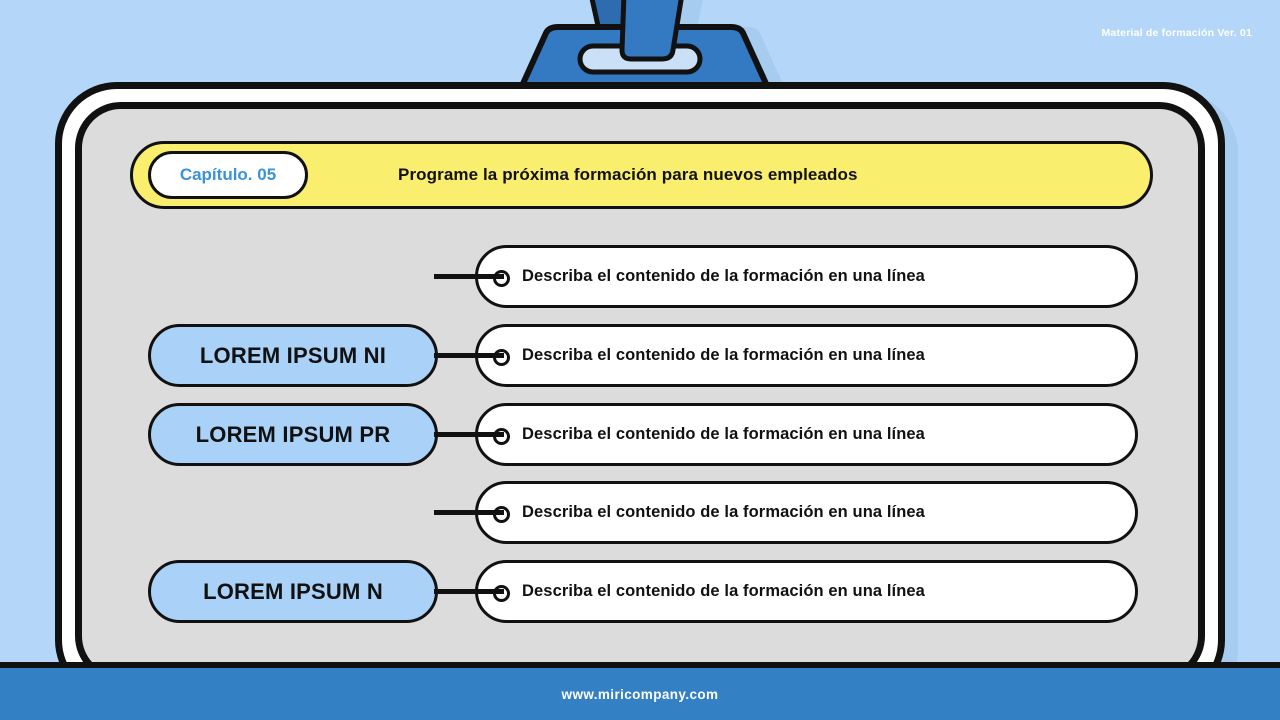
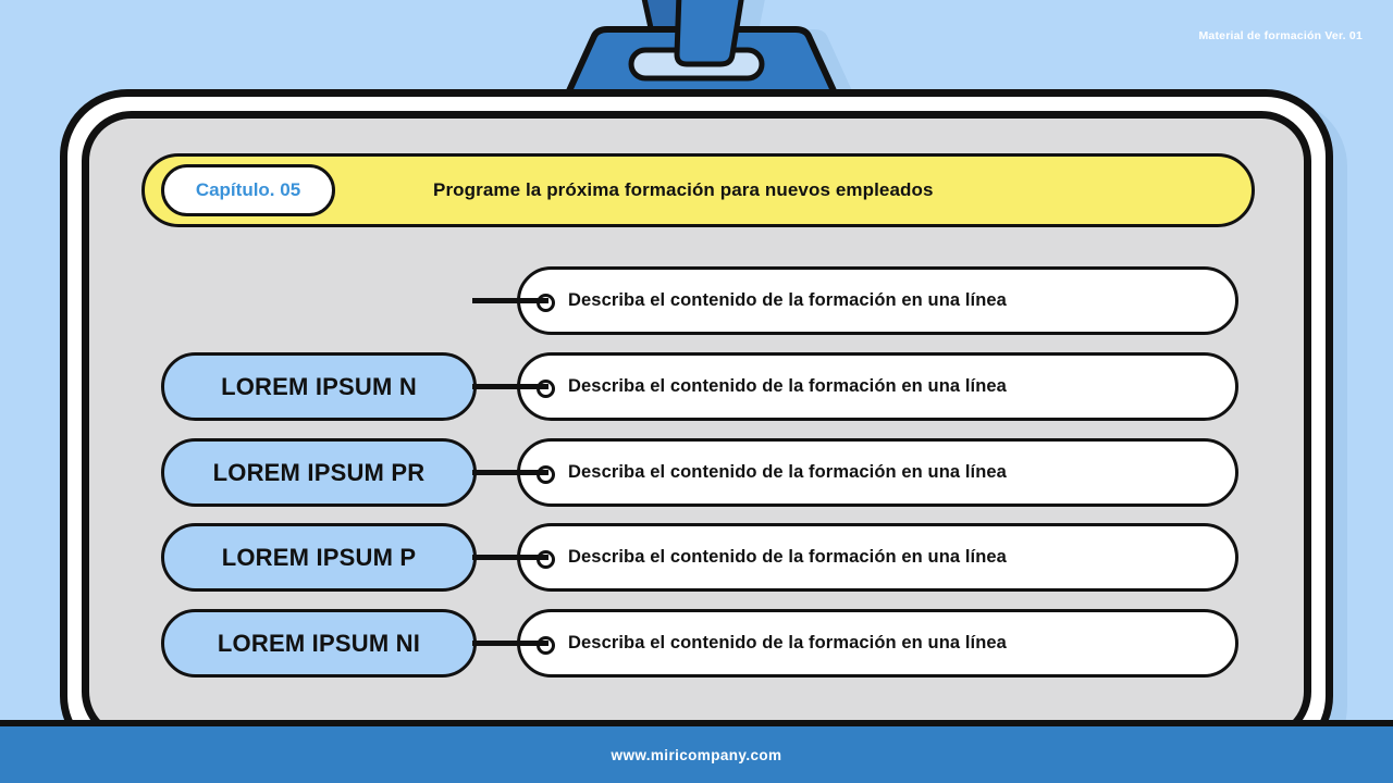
  Material de formación Ver. 01
  Capítulo. 05
  Programe la próxima formación para nuevos empleados
  Describa el contenido de la formación en una línea
- LOREM IPSUM NI
+ LOREM IPSUM N
  Describa el contenido de la formación en una línea
  LOREM IPSUM PR
  Describa el contenido de la formación en una línea
+ LOREM IPSUM P
  Describa el contenido de la formación en una línea
- LOREM IPSUM N
+ LOREM IPSUM NI
  Describa el contenido de la formación en una línea
  www.miricompany.com
